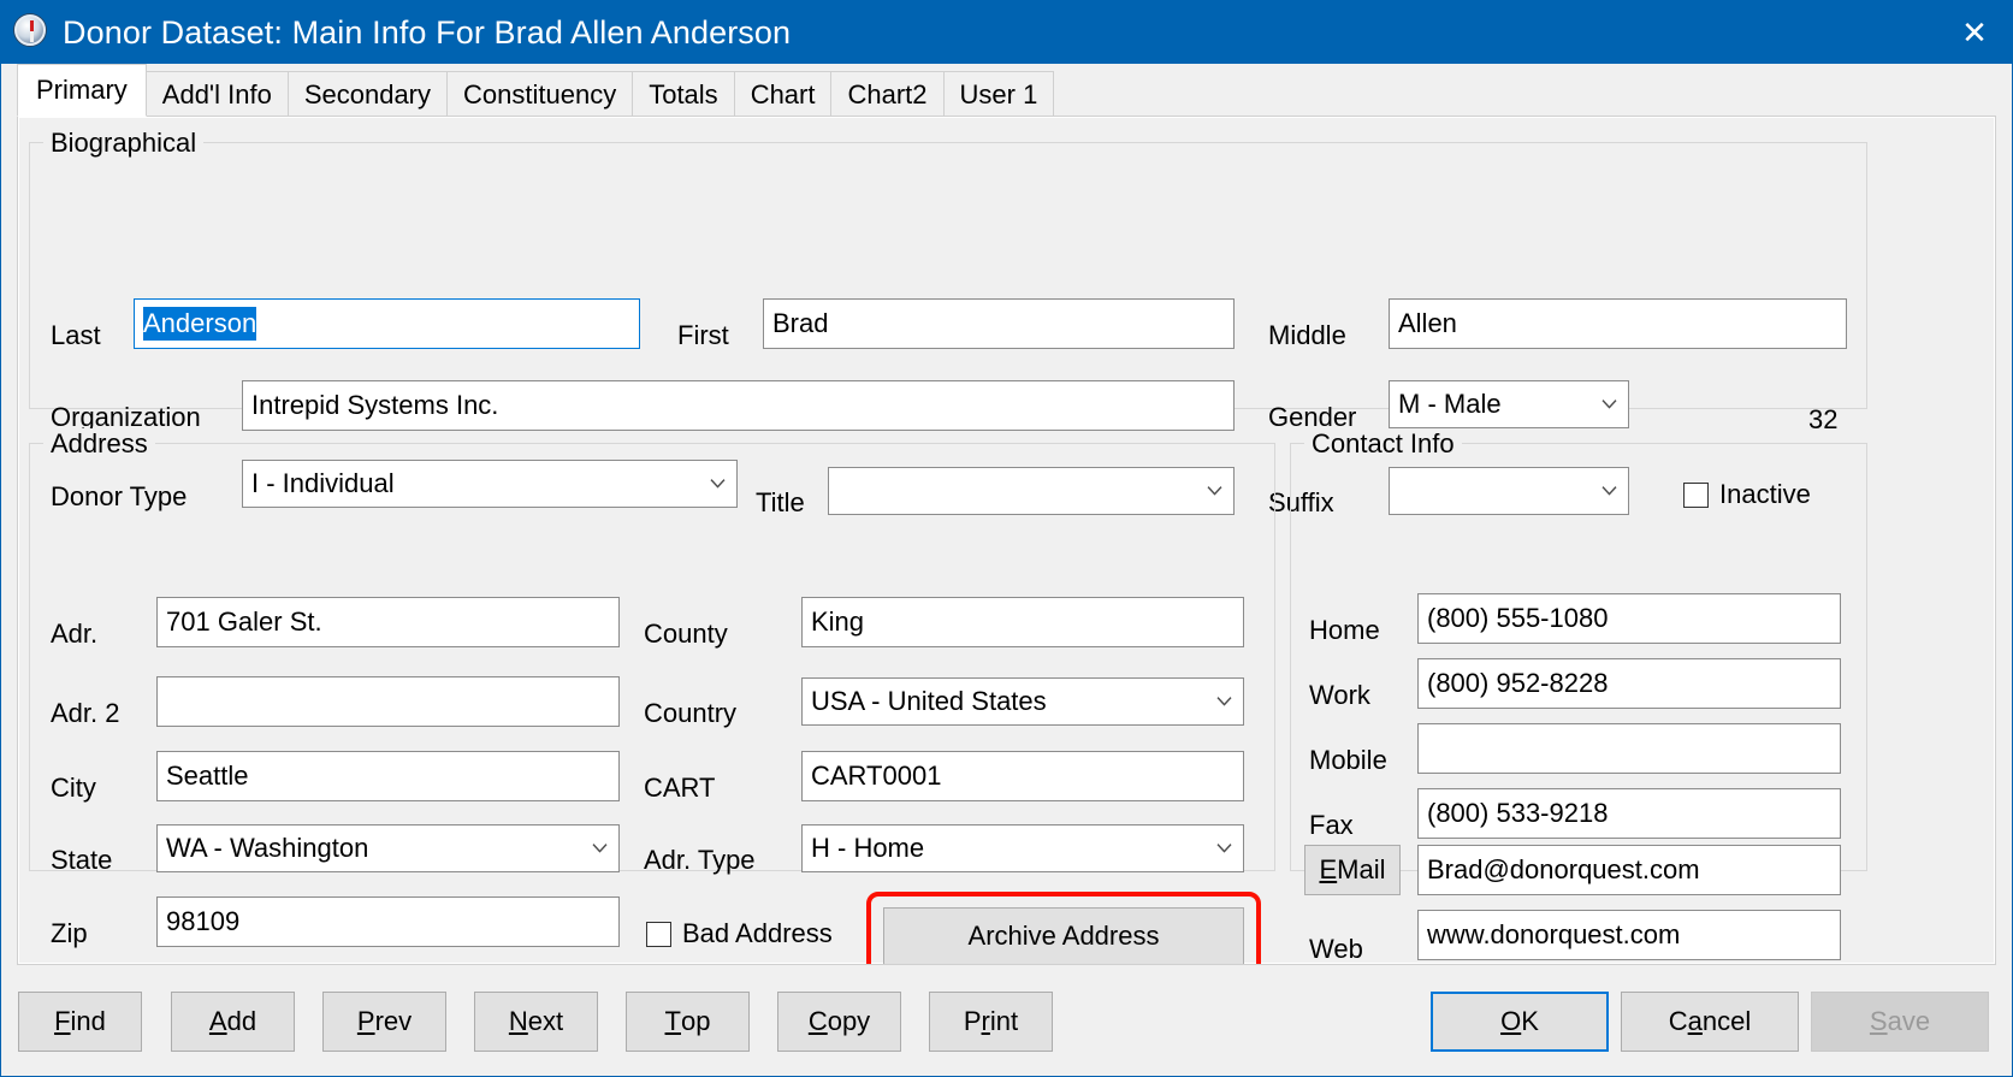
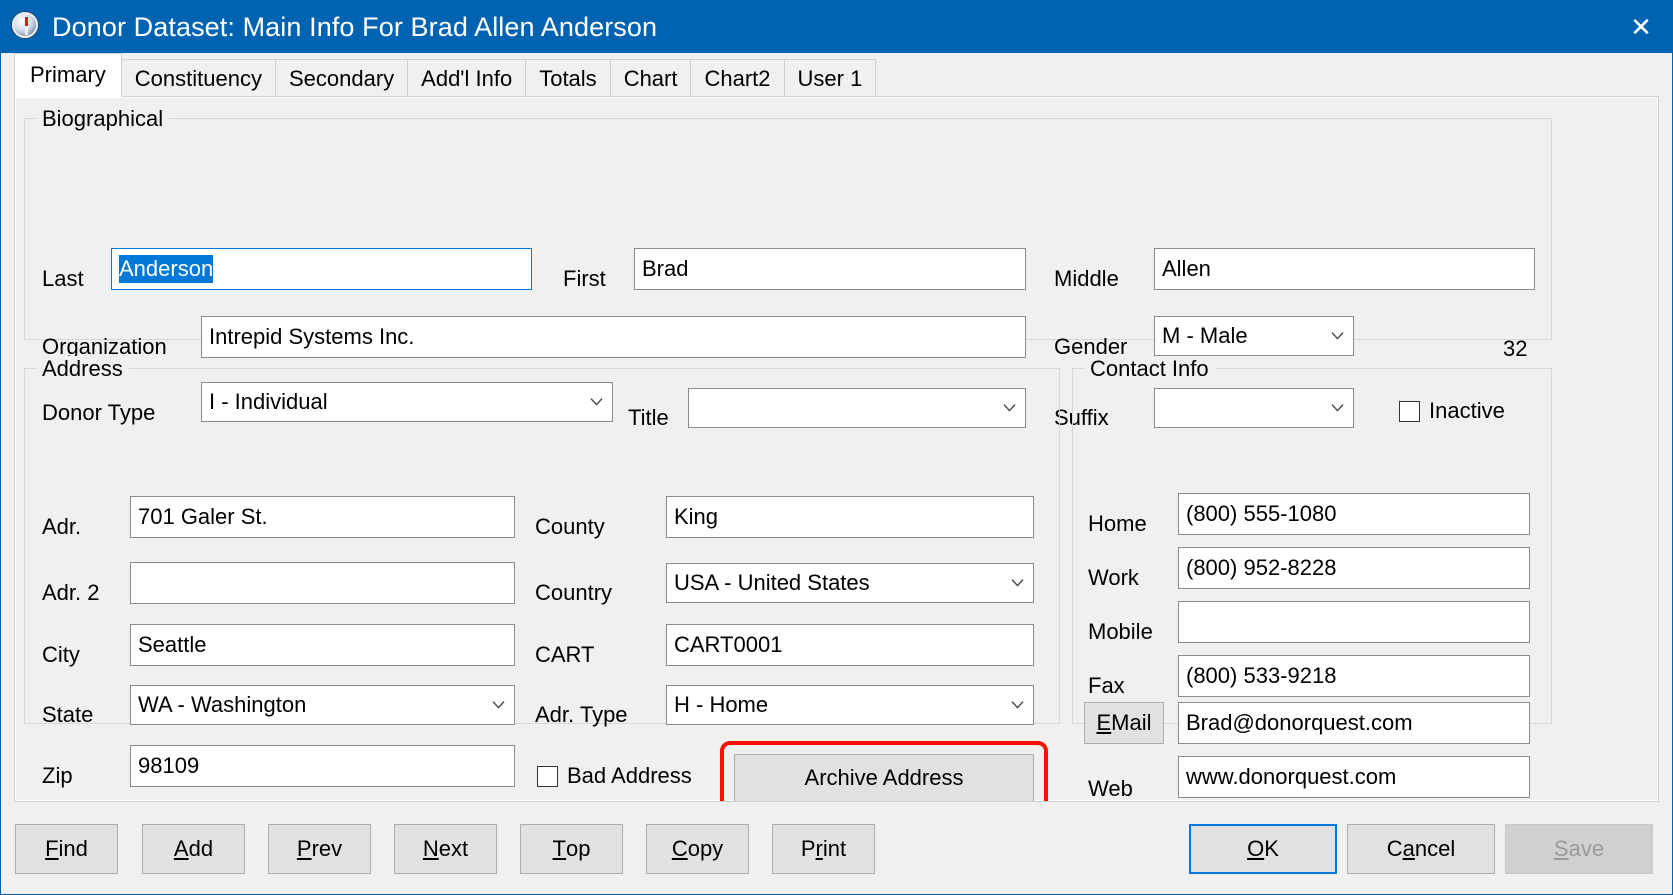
  Donor Dataset: Main Info For Brad Allen Anderson
  ✕
  Primary
- Add'l Info
+ Constituency
  Secondary
- Constituency
+ Add'l Info
  Totals
  Chart
  Chart2
  User 1
  Biographical
  Last
  Anderson
  First
  Brad
  Middle
  Allen
  Organization
  Intrepid Systems Inc.
  Gender
  M - Male
  32
  Donor Type
  I - Individual
  Title
  Suffix
  Inactive
  Address
  Adr.
  701 Galer St.
  County
  King
  Adr. 2
  Country
  USA - United States
  City
  Seattle
  CART
  CART0001
  State
  WA - Washington
  Adr. Type
  H - Home
  Zip
  98109
  Bad Address
  Archive Address
  Contact Info
  Home
  (800) 555-1080
  Work
  (800) 952-8228
  Mobile
  Fax
  (800) 533-9218
  E
  Mail
  Brad@donorquest.com
  Web
  www.donorquest.com
  F
  ind
  A
  dd
  P
  rev
  N
  ext
  T
  op
  C
  opy
  P
  r
  int
  O
  K
  C
  a
  ncel
  S
  ave
